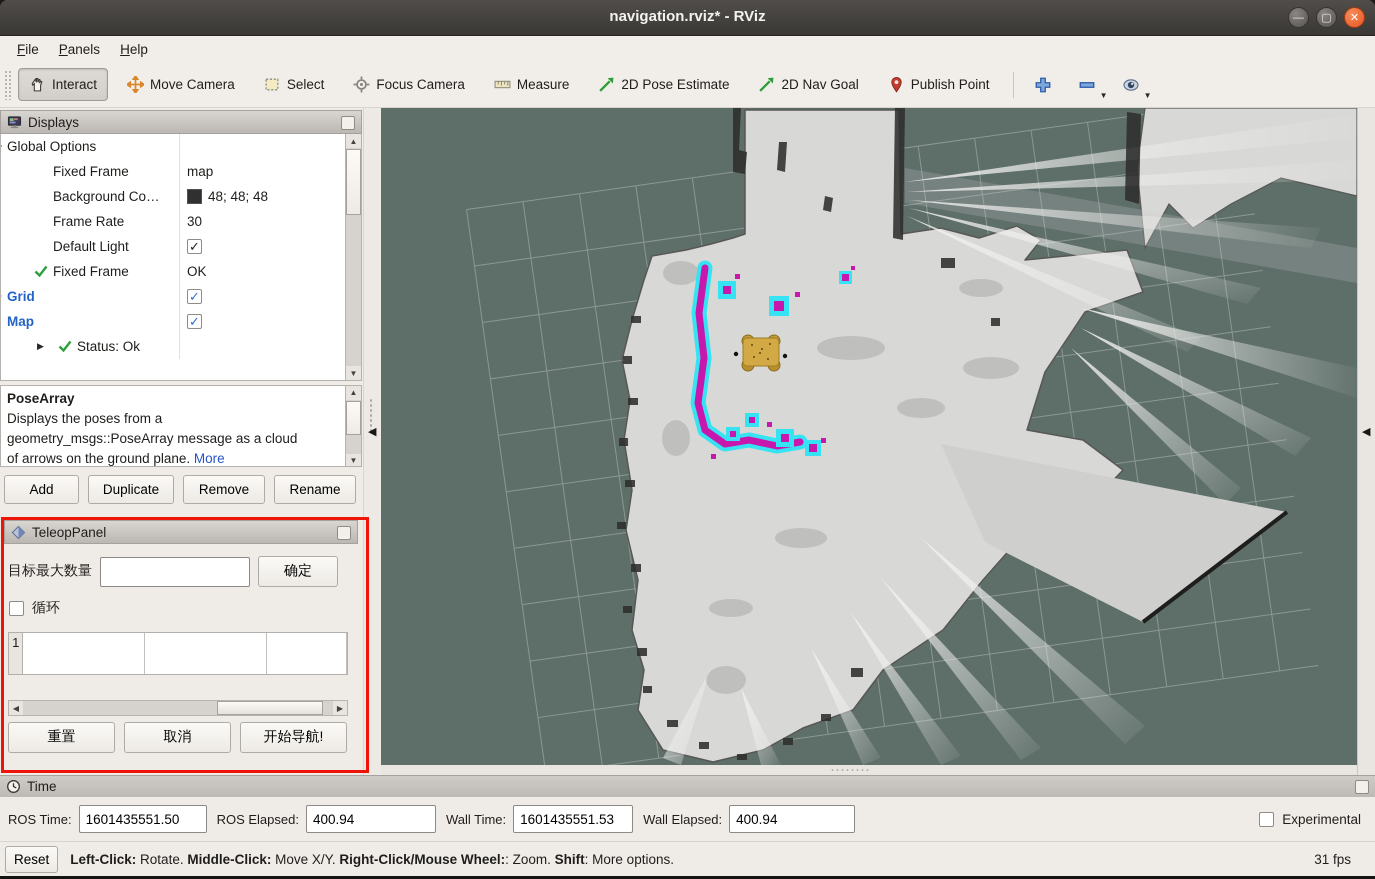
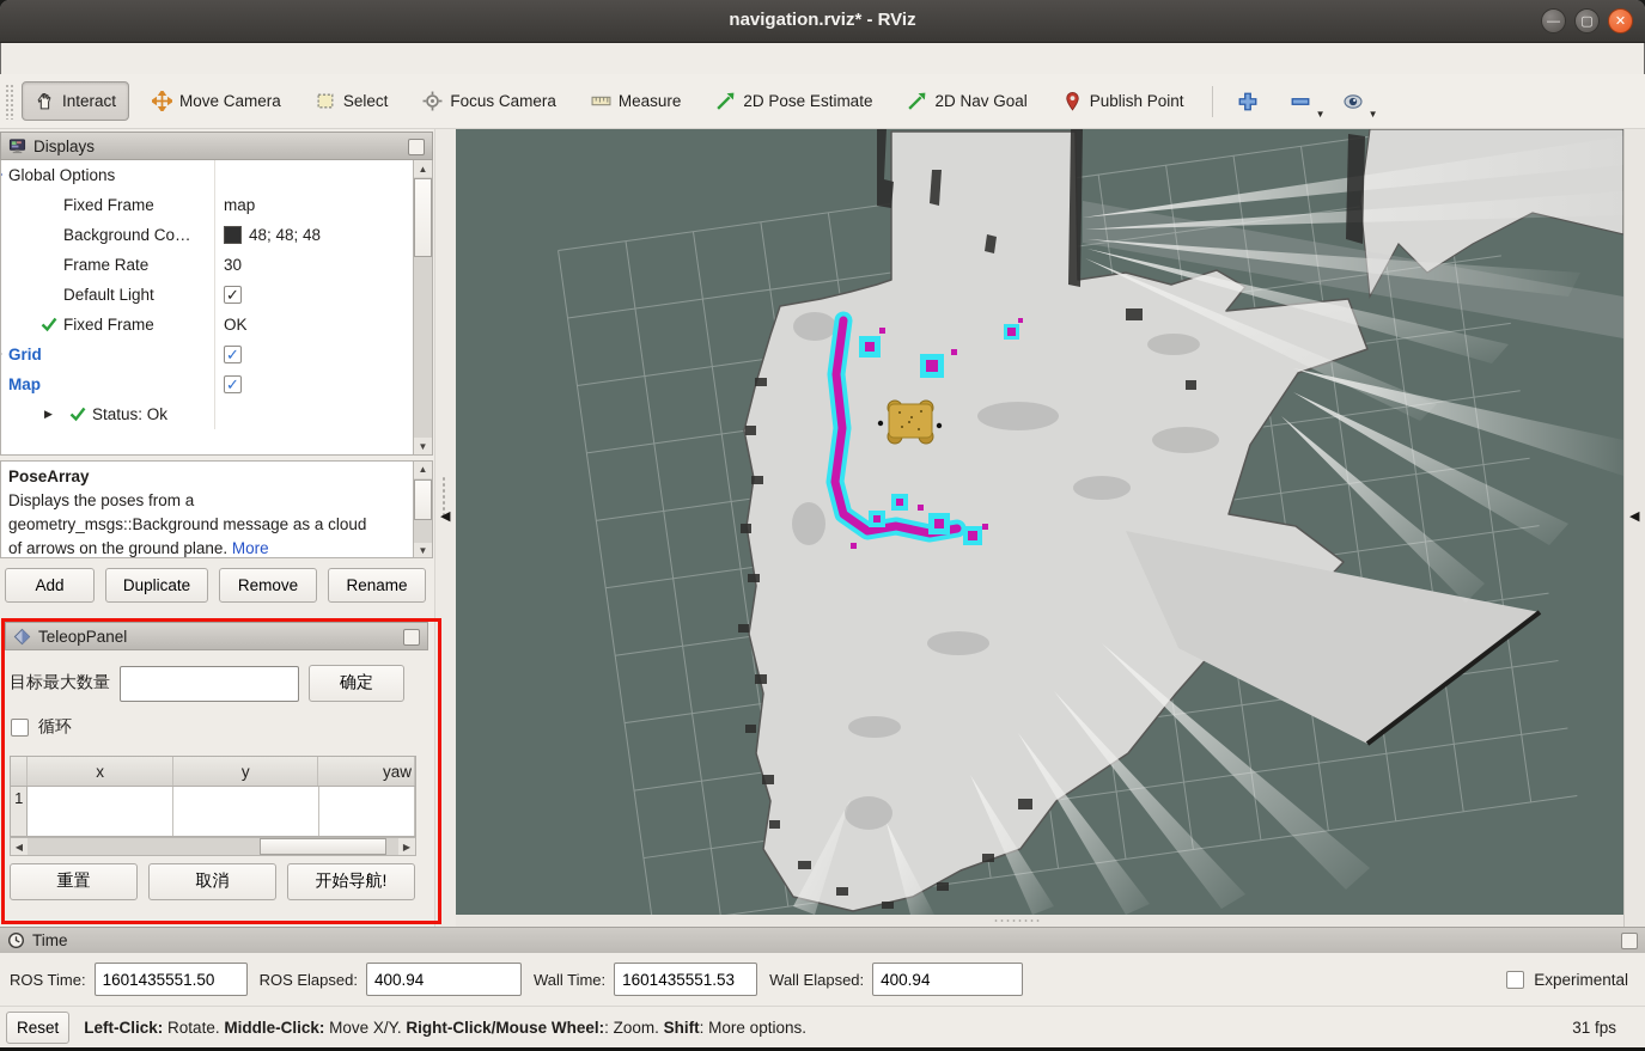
  navigation.rviz* - RViz
  —
  ▢
  ✕
- File
- Panels
- Help
  Interact
  Move Camera
  Select
  Focus Camera
  Measure
  2D Pose Estimate
  2D Nav Goal
  Publish Point
  ▼
  ▼
  Displays
  Global Options
  Fixed Frame
  map
  Background Co…
  48; 48; 48
  Frame Rate
  30
  Default Light
  ✓
  Fixed Frame
  OK
  Grid
  ✓
  Map
  ✓
  ▶
  Status: Ok
  ▲
  ▼
  PoseArray
  Displays the poses from a
- geometry_msgs::PoseArray message as a cloud
+ geometry_msgs::Background message as a cloud
  of arrows on the ground plane. More
  ▲
  ▼
  Add
  Duplicate
  Remove
  Rename
  TeleopPanel
  目标最大数量
  确定
  循环
+ x
+ y
+ yaw
  1
  ◀
  ▶
  重置
  取消
  开始导航!
  ◀
  ◀
  Time
  ROS Time:
  1601435551.50
  ROS Elapsed:
  400.94
  Wall Time:
  1601435551.53
  Wall Elapsed:
  400.94
  Experimental
  Reset
  Left-Click: Rotate. Middle-Click: Move X/Y. Right-Click/Mouse Wheel:: Zoom. Shift: More options.
  31 fps
